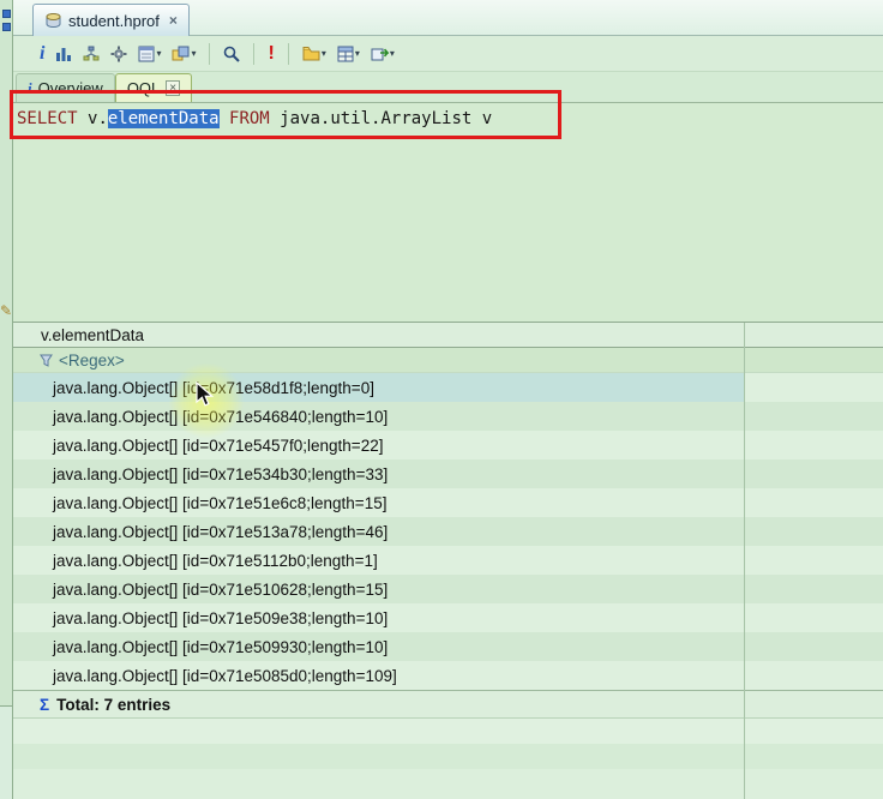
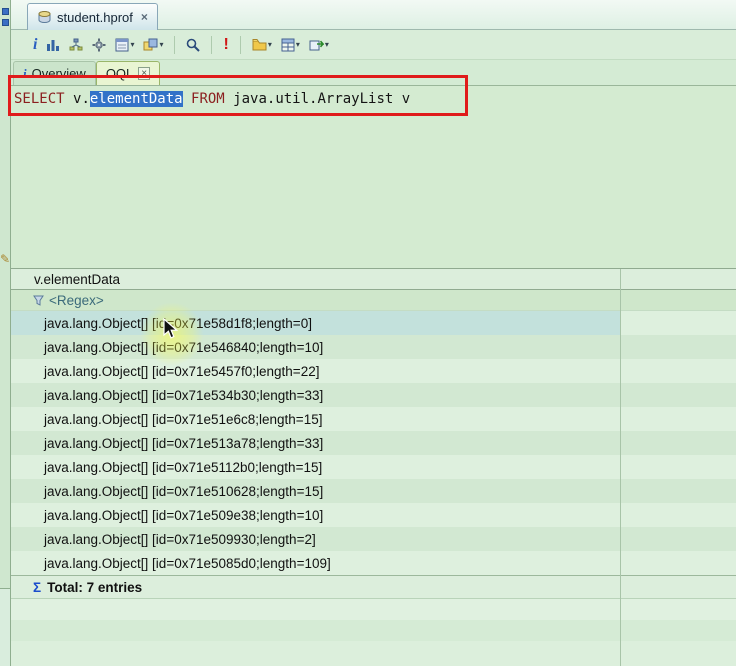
  ✎
  student.hprof
  ×
  i
  ▾
  ▾
  !
  ▾
  ▾
  ▾
  i
  Overview
  OQL
  ×
  SELECT v.elementData FROM java.util.ArrayList v
  v.elementData
  <Regex>
  java.lang.Objecte58d1f8;length=0]
  java.lang.Objecte546840;length=10]
  java.lang.Object[] [id=0x71e5457f0;length=22]
  java.lang.Object[] [id=0x71e534b30;length=33]
  java.lang.Object[] [id=0x71e51e6c8;length=15]
- java.lang.Object[] [id=0x71e513a78;length=46]
+ java.lang.Object[] [id=0x71e513a78;length=33]
- java.lang.Object[] [id=0x71e5112b0;length=1]
+ java.lang.Object[] [id=0x71e5112b0;length=15]
  java.lang.Object[] [id=0x71e510628;length=15]
  java.lang.Object[] [id=0x71e509e38;length=10]
- java.lang.Object[] [id=0x71e509930;length=10]
+ java.lang.Object[] [id=0x71e509930;length=2]
  java.lang.Object[] [id=0x71e5085d0;length=109]
  Σ
  Total: 7 entries
